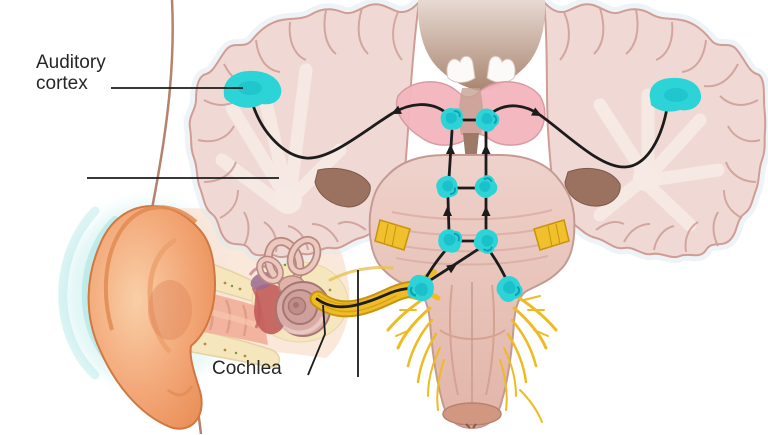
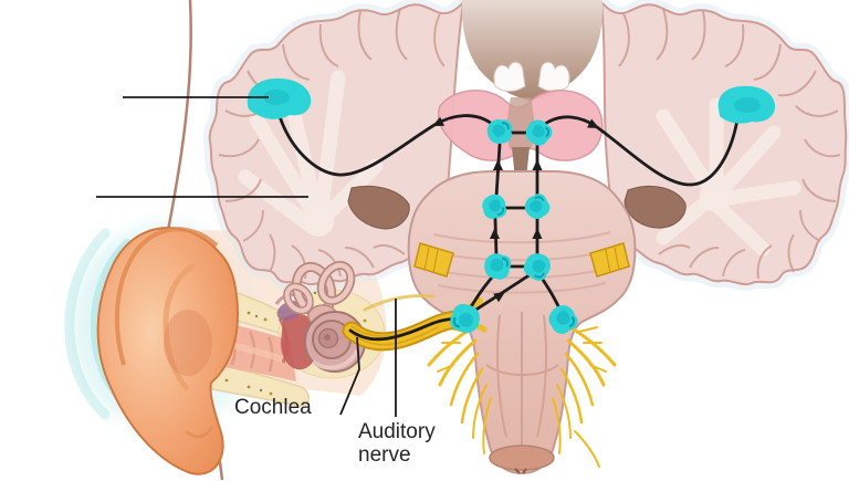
- Auditory cortex
  Cochlea
+ Auditory nerve
